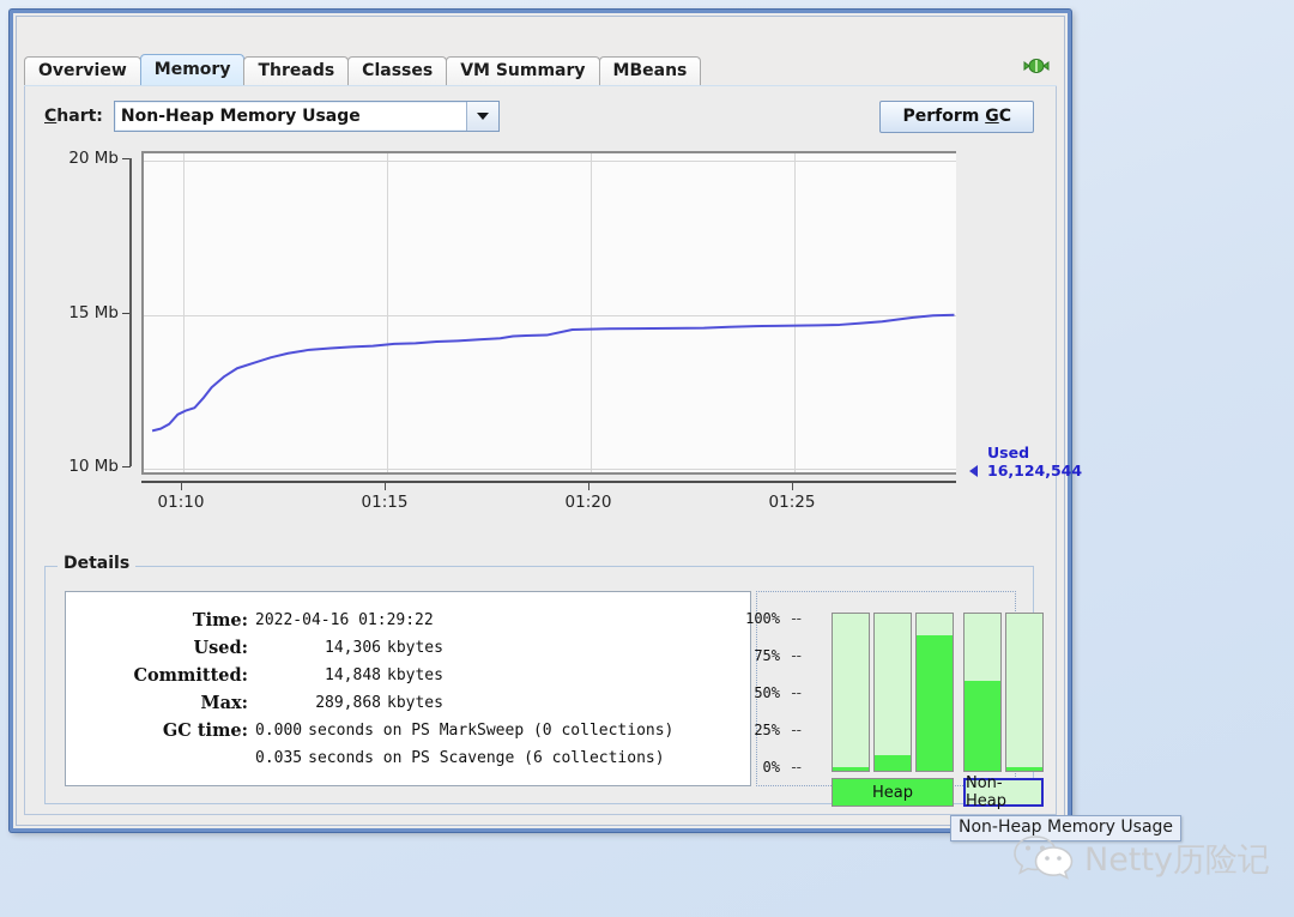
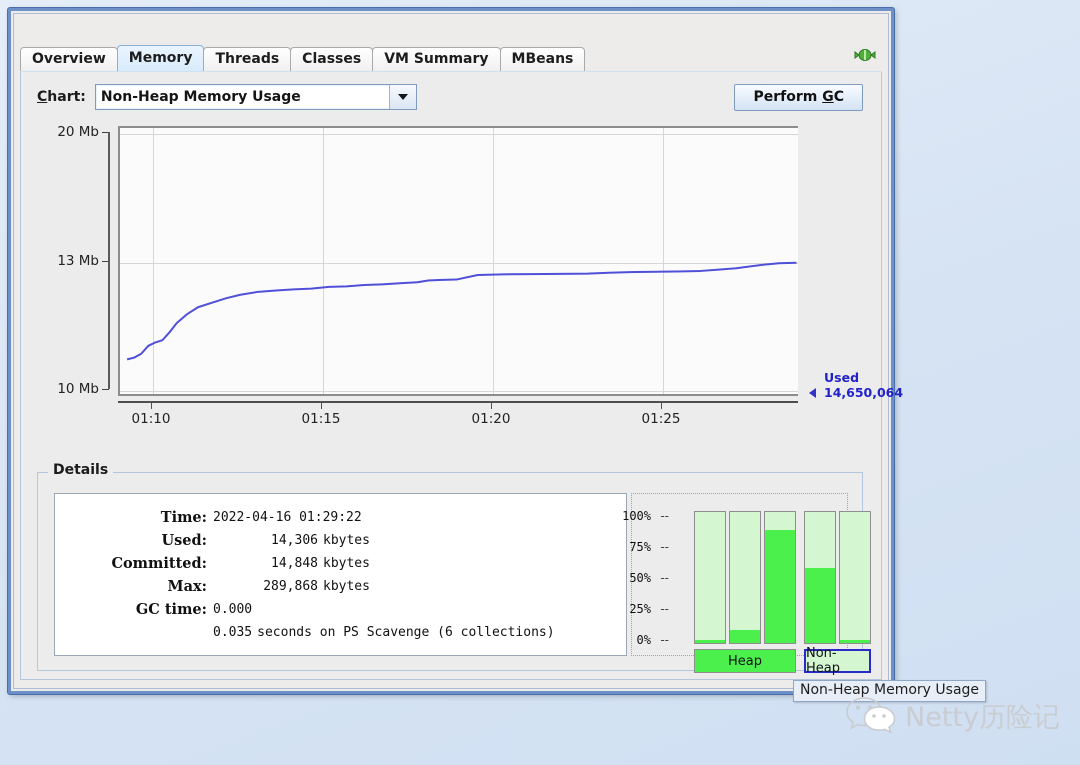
  Overview
  Memory
  Threads
  Classes
  VM Summary
  MBeans
  Chart:
  Non-Heap Memory Usage
  Perform GC
  20 Mb
- 15 Mb
+ 13 Mb
  10 Mb
  01:10
  01:15
  01:20
  01:25
  Used
- 16,124,544
+ 14,650,064
  Details
  Time:
  2022-04-16 01:29:22
  Used:
  14,306
  kbytes
  Committed:
  14,848
  kbytes
  Max:
  289,868
  kbytes
  GC time:
  0.000
- seconds on PS MarkSweep (0 collections)
  0.035
  seconds on PS Scavenge (6 collections)
  100%
  --
  75%
  --
  50%
  --
  25%
  --
  0%
  --
  Heap
  Non-Heap
  Non-Heap Memory Usage
  Netty历险记
